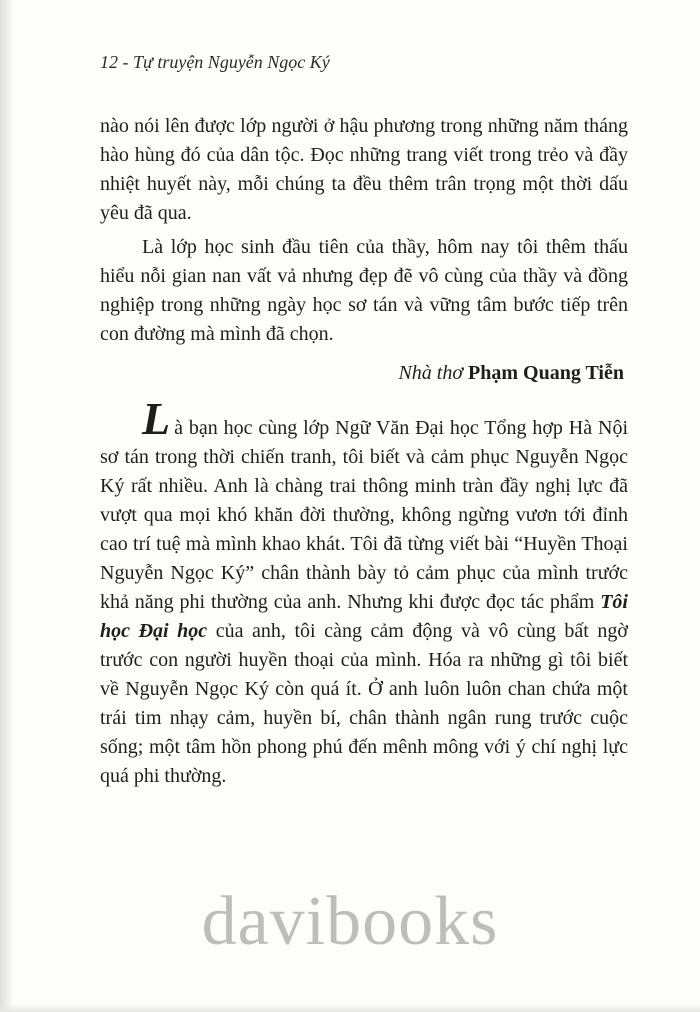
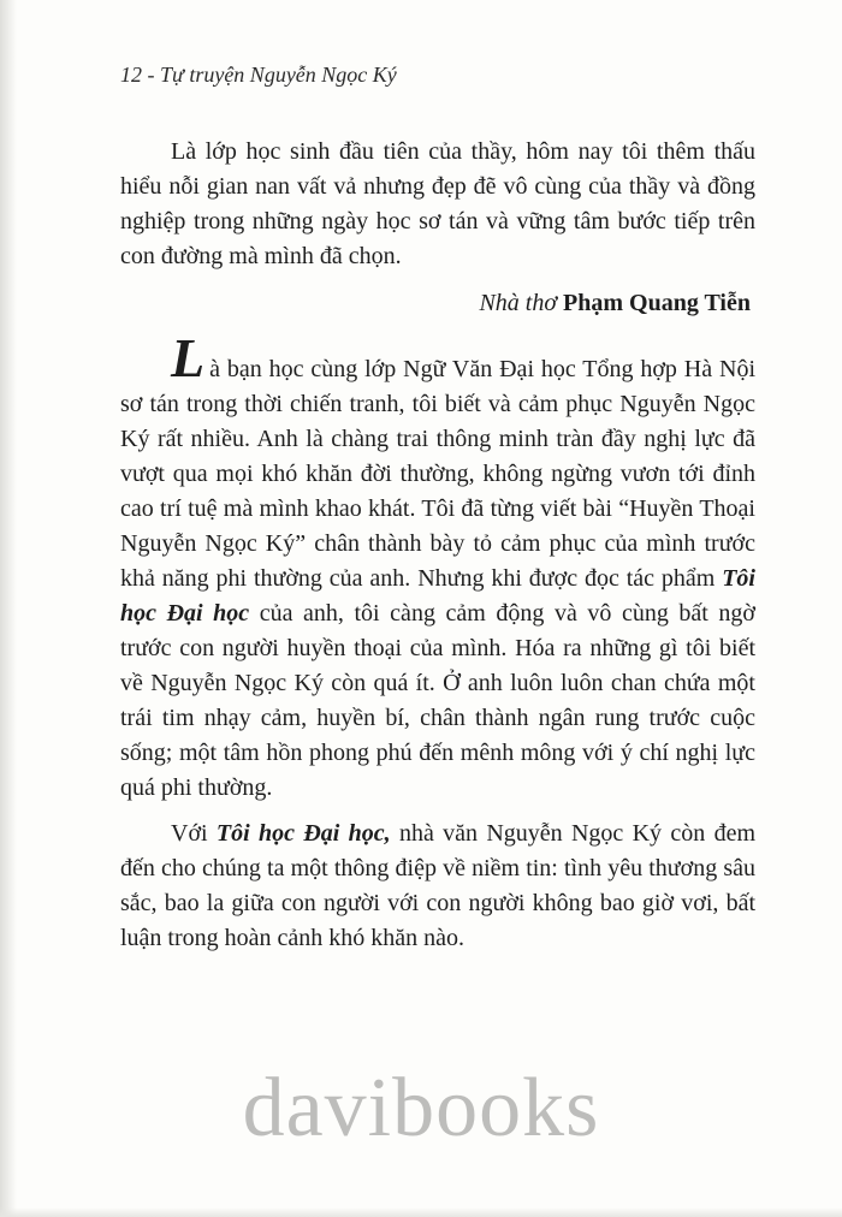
  davibooks
  12 - Tự truyện Nguyễn Ngọc Ký
- nào nói lên được lớp người ở hậu phương trong những năm tháng hào hùng đó của dân tộc. Đọc những trang viết trong trẻo và đầy nhiệt huyết này, mỗi chúng ta đều thêm trân trọng một thời dấu yêu đã qua.
  Là lớp học sinh đầu tiên của thầy, hôm nay tôi thêm thấu hiểu nỗi gian nan vất vả nhưng đẹp đẽ vô cùng của thầy và đồng nghiệp trong những ngày học sơ tán và vững tâm bước tiếp trên con đường mà mình đã chọn.
  Nhà thơ Phạm Quang Tiễn
  L à bạn học cùng lớp Ngữ Văn Đại học Tổng hợp Hà Nội sơ tán trong thời chiến tranh, tôi biết và cảm phục Nguyễn Ngọc Ký rất nhiều. Anh là chàng trai thông minh tràn đầy nghị lực đã vượt qua mọi khó khăn đời thường, không ngừng vươn tới đỉnh cao trí tuệ mà mình khao khát. Tôi đã từng viết bài “Huyền Thoại Nguyễn Ngọc Ký” chân thành bày tỏ cảm phục của mình trước khả năng phi thường của anh. Nhưng khi được đọc tác phẩm Tôi học Đại học của anh, tôi càng cảm động và vô cùng bất ngờ trước con người huyền thoại của mình. Hóa ra những gì tôi biết về Nguyễn Ngọc Ký còn quá ít. Ở anh luôn luôn chan chứa một trái tim nhạy cảm, huyền bí, chân thành ngân rung trước cuộc sống; một tâm hồn phong phú đến mênh mông với ý chí nghị lực quá phi thường.
+ Với Tôi học Đại học, nhà văn Nguyễn Ngọc Ký còn đem đến cho chúng ta một thông điệp về niềm tin: tình yêu thương sâu sắc, bao la giữa con người với con người không bao giờ vơi, bất luận trong hoàn cảnh khó khăn nào.
